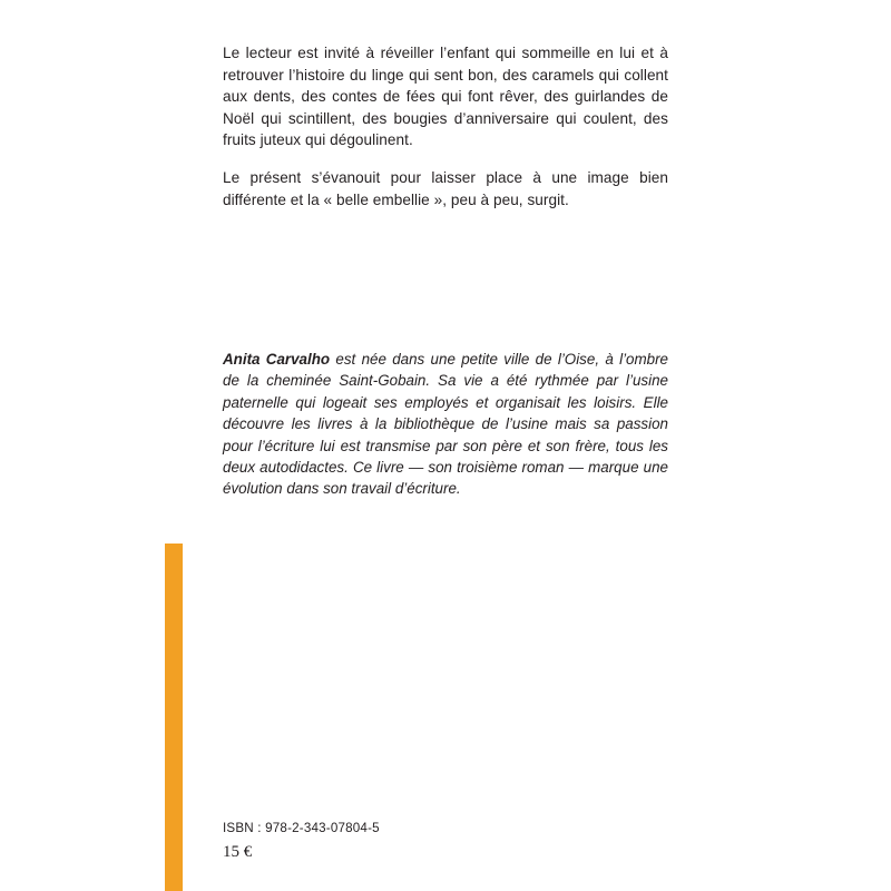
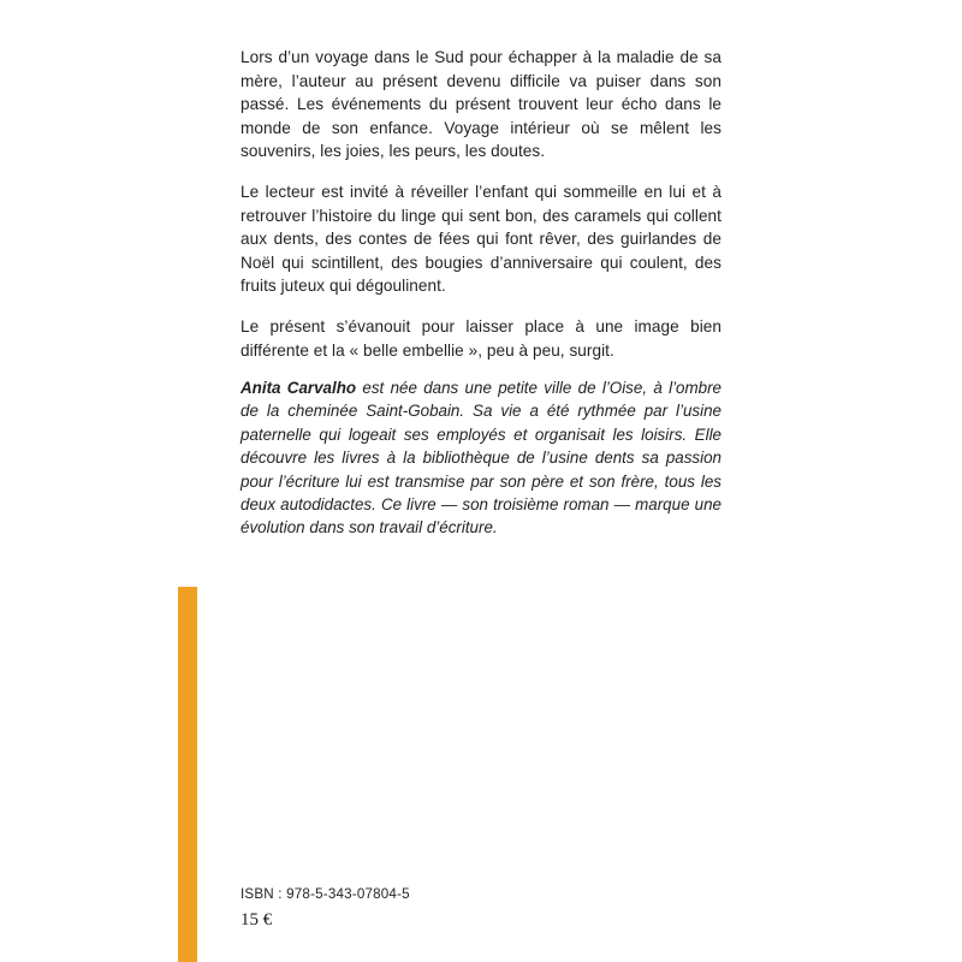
+ Lors d’un voyage dans le Sud pour échapper à la maladie de sa mère, l’auteur au présent devenu difficile va puiser dans son passé. Les événements du présent trouvent leur écho dans le monde de son enfance. Voyage intérieur où se mêlent les souvenirs, les joies, les peurs, les doutes.
  Le lecteur est invité à réveiller l’enfant qui sommeille en lui et à retrouver l’histoire du linge qui sent bon, des caramels qui collent aux dents, des contes de fées qui font rêver, des guirlandes de Noël qui scintillent, des bougies d’anniversaire qui coulent, des fruits juteux qui dégoulinent.
  Le présent s’évanouit pour laisser place à une image bien différente et la « belle embellie », peu à peu, surgit.
- Anita Carvalho est née dans une petite ville de l’Oise, à l’ombre de la cheminée Saint-Gobain. Sa vie a été rythmée par l’usine paternelle qui logeait ses employés et organisait les loisirs. Elle découvre les livres à la bibliothèque de l’usine mais sa passion pour l’écriture lui est transmise par son père et son frère, tous les deux autodidactes. Ce livre — son troisième roman — marque une évolution dans son travail d’écriture.
+ Anita Carvalho est née dans une petite ville de l’Oise, à l’ombre de la cheminée Saint-Gobain. Sa vie a été rythmée par l’usine paternelle qui logeait ses employés et organisait les loisirs. Elle découvre les livres à la bibliothèque de l’usine dents sa passion pour l’écriture lui est transmise par son père et son frère, tous les deux autodidactes. Ce livre — son troisième roman — marque une évolution dans son travail d’écriture.
- ISBN : 978-2-343-07804-5
+ ISBN : 978-5-343-07804-5
  15 €
